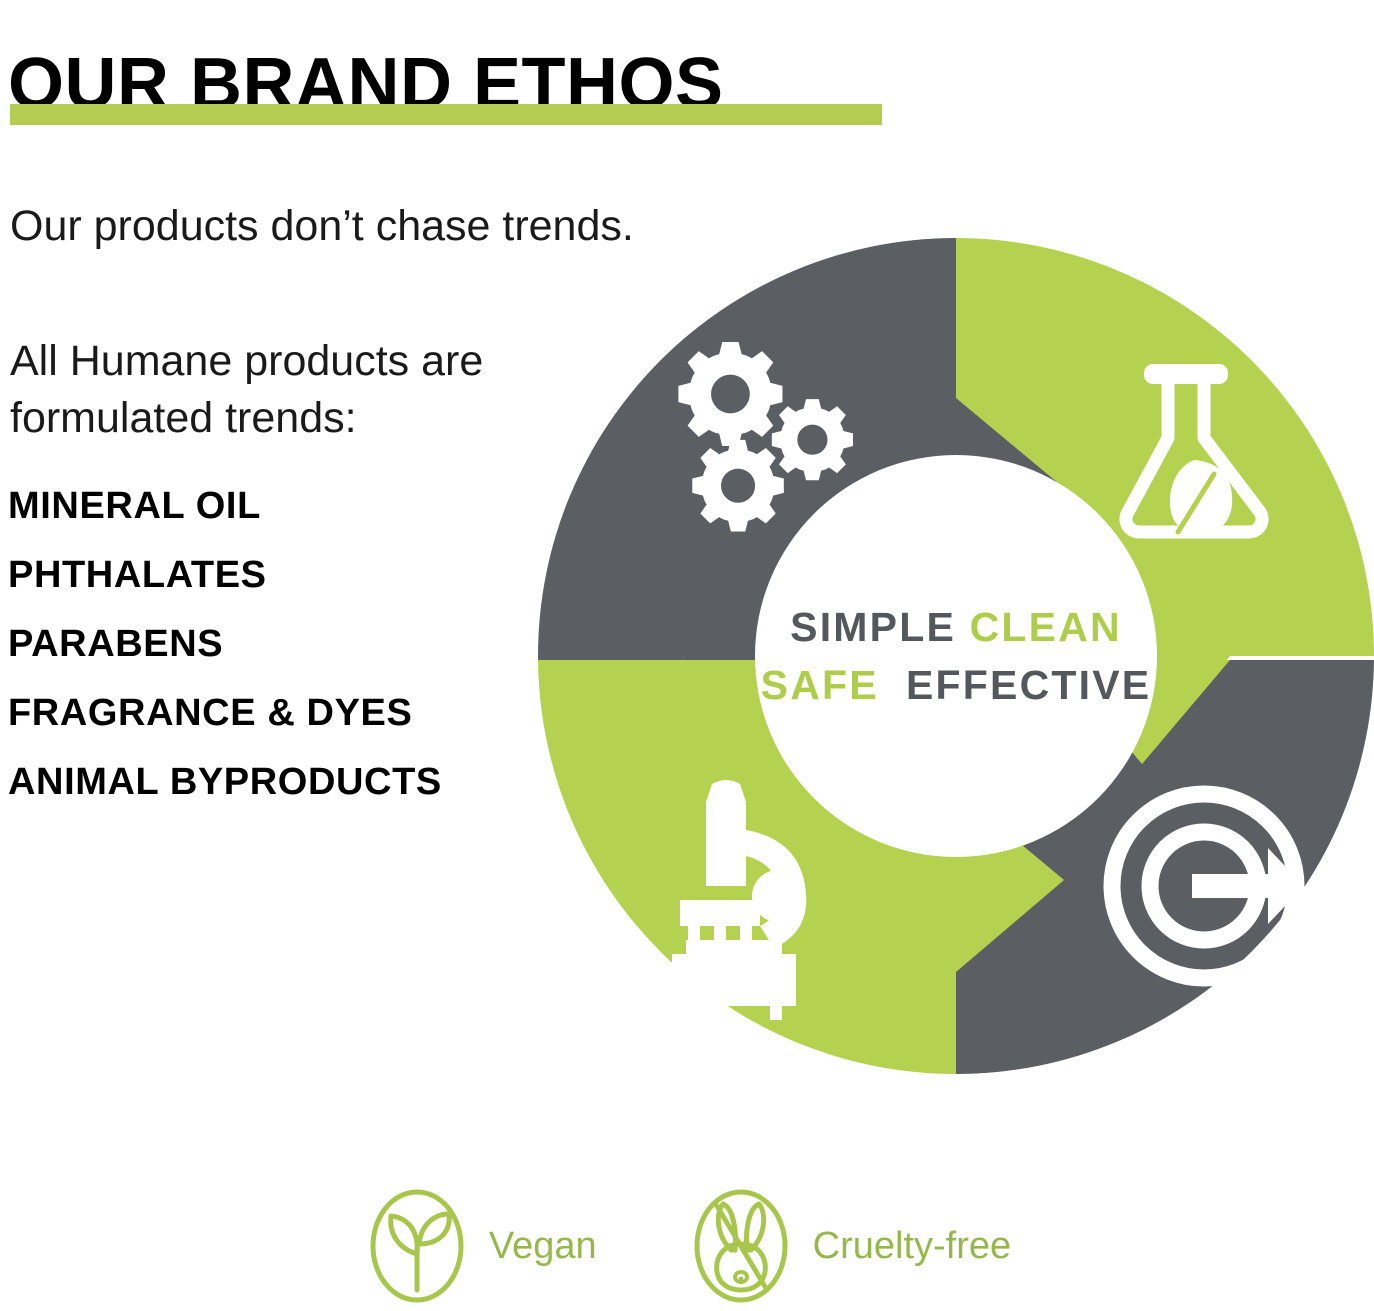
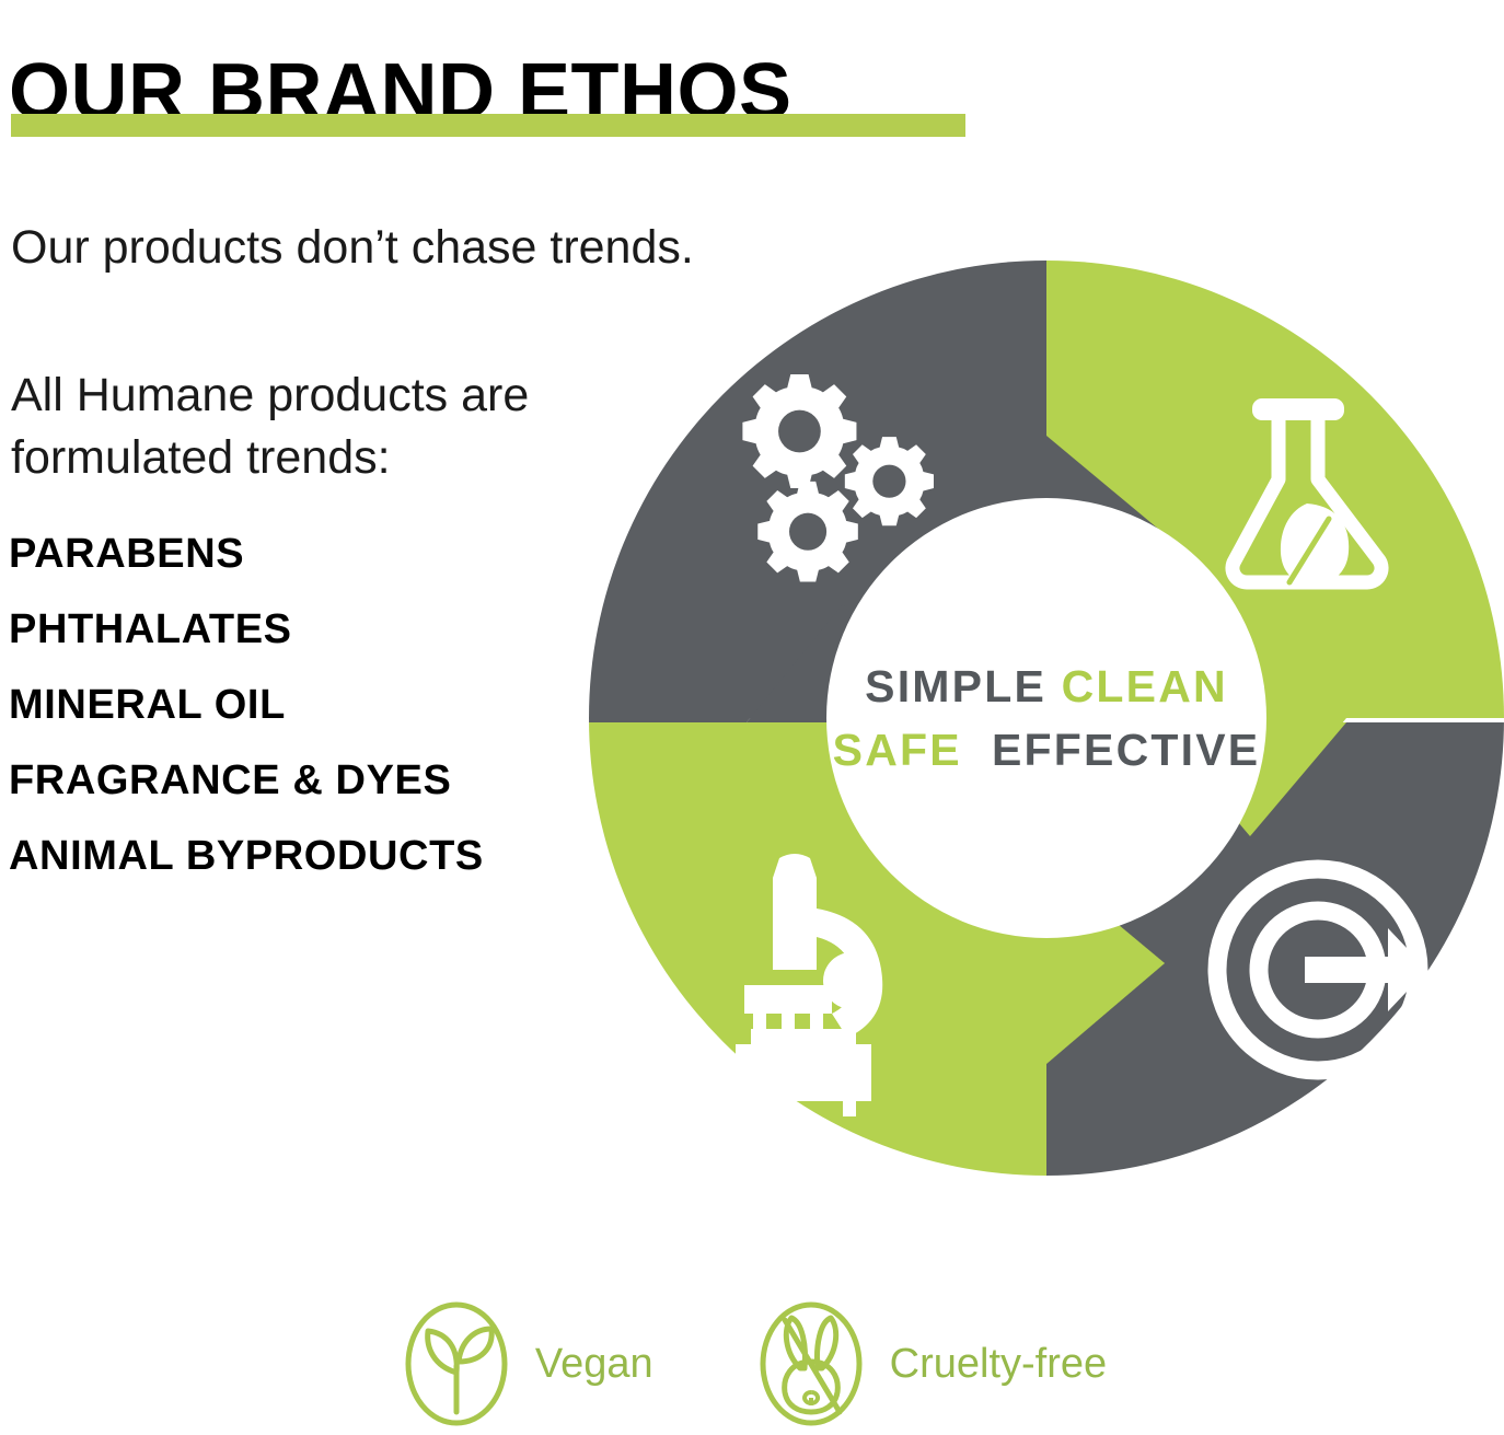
  OUR BRAND ETHOS
  Our products don’t chase trends.
  All Humane products are formulated trends:
- MINERAL OIL
+ PARABENS
  PHTHALATES
- PARABENS
+ MINERAL OIL
  FRAGRANCE & DYES
  ANIMAL BYPRODUCTS
  SIMPLE CLEAN
  SAFE EFFECTIVE
  Vegan
  Cruelty-free
